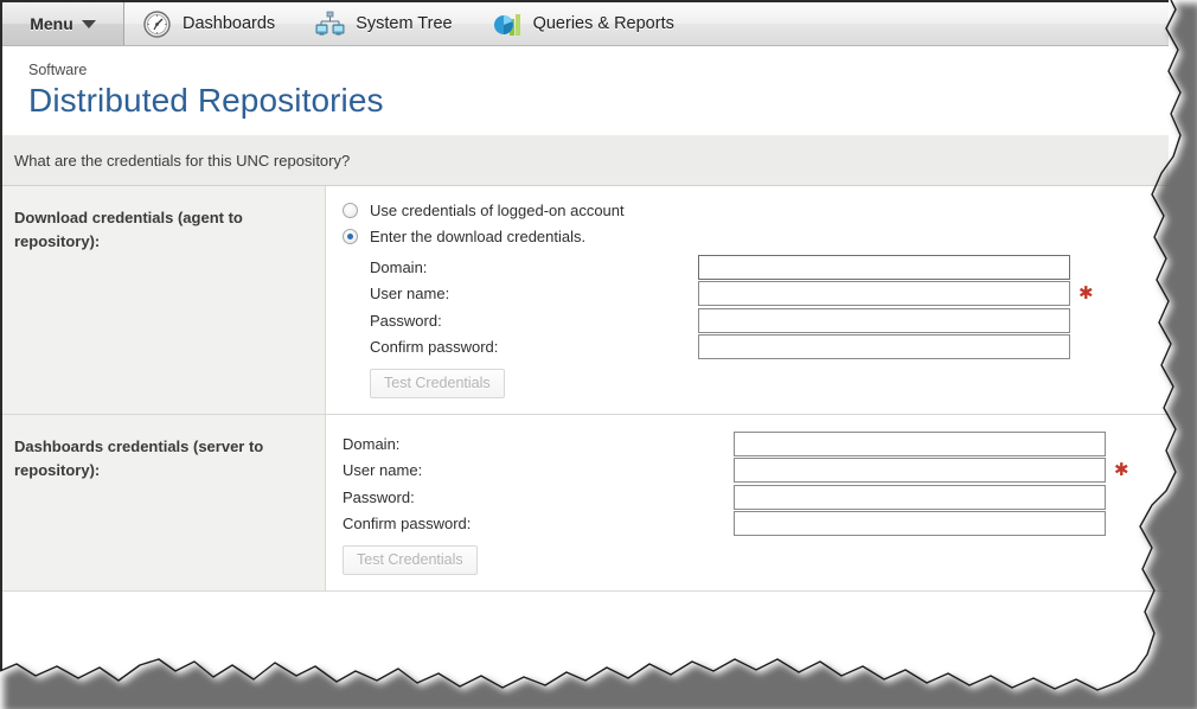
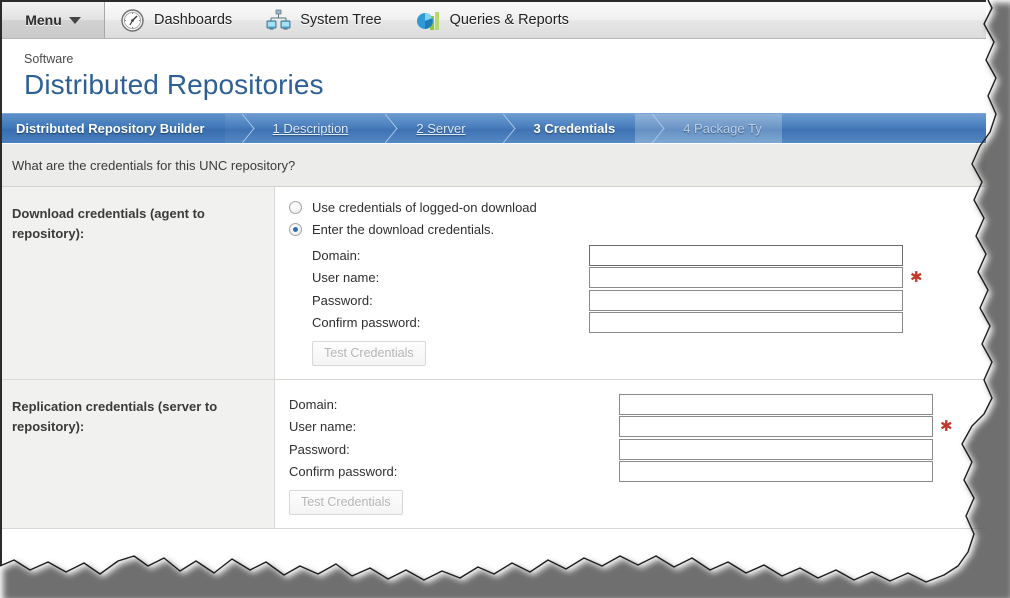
  Menu
  Dashboards
  System Tree
  Queries & Reports
  Software
  Distributed Repositories
+ Distributed Repository Builder
+ 1 Description
+ 2 Server
+ 3 Credentials
+ 4 Package Ty
  What are the credentials for this UNC repository?
  Download credentials (agent to repository):
- Use credentials of logged-on account
+ Use credentials of logged-on download
  Enter the download credentials.
  Domain:
  User name:
  ✱
  Password:
  Confirm password:
  Test Credentials
- Dashboards credentials (server to repository):
+ Replication credentials (server to repository):
  Domain:
  User name:
  ✱
  Password:
  Confirm password:
  Test Credentials
